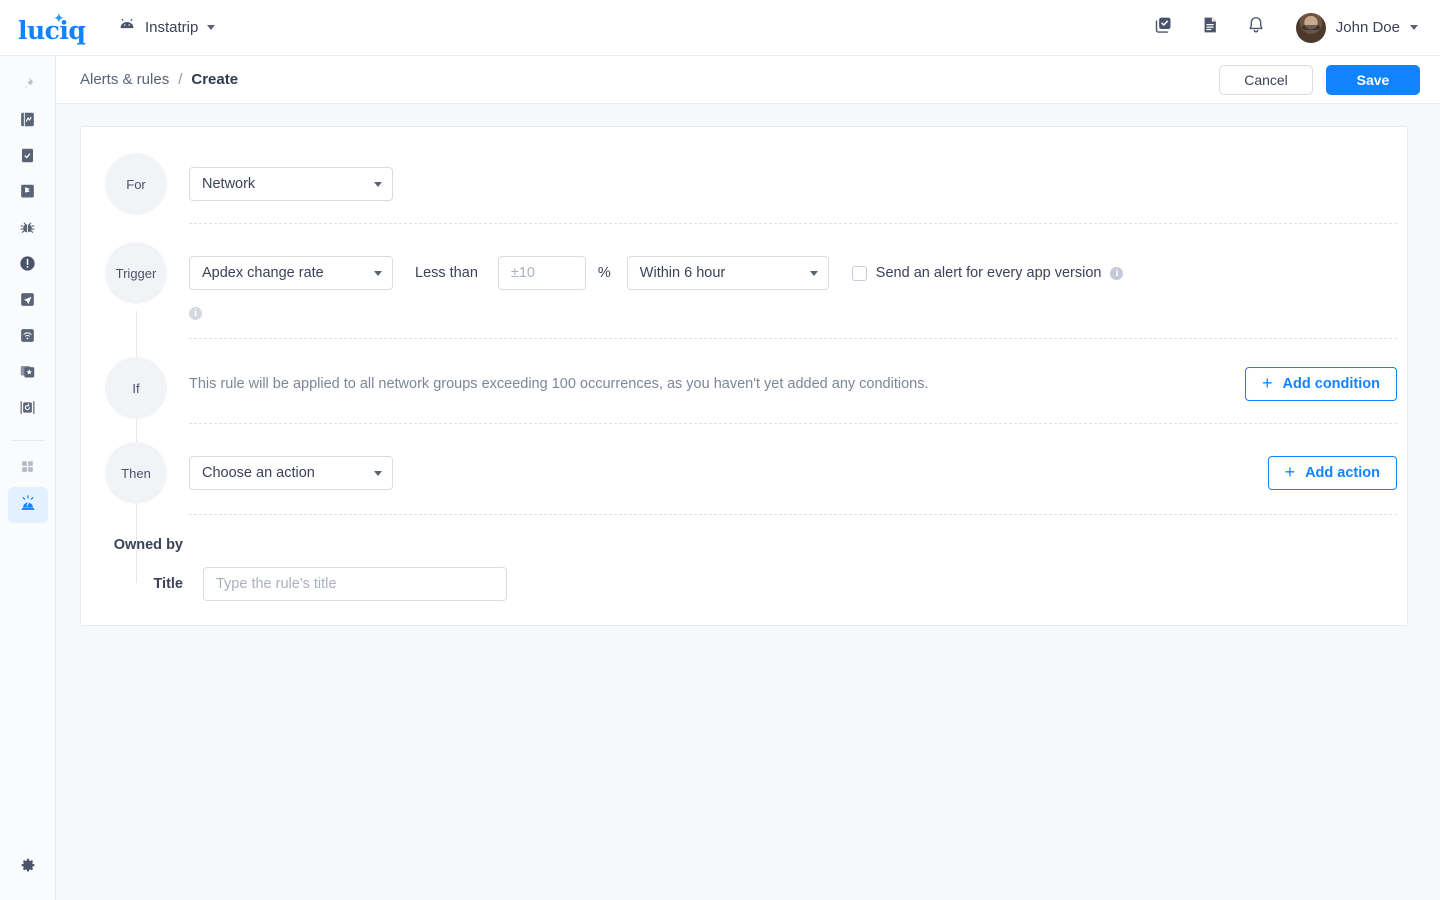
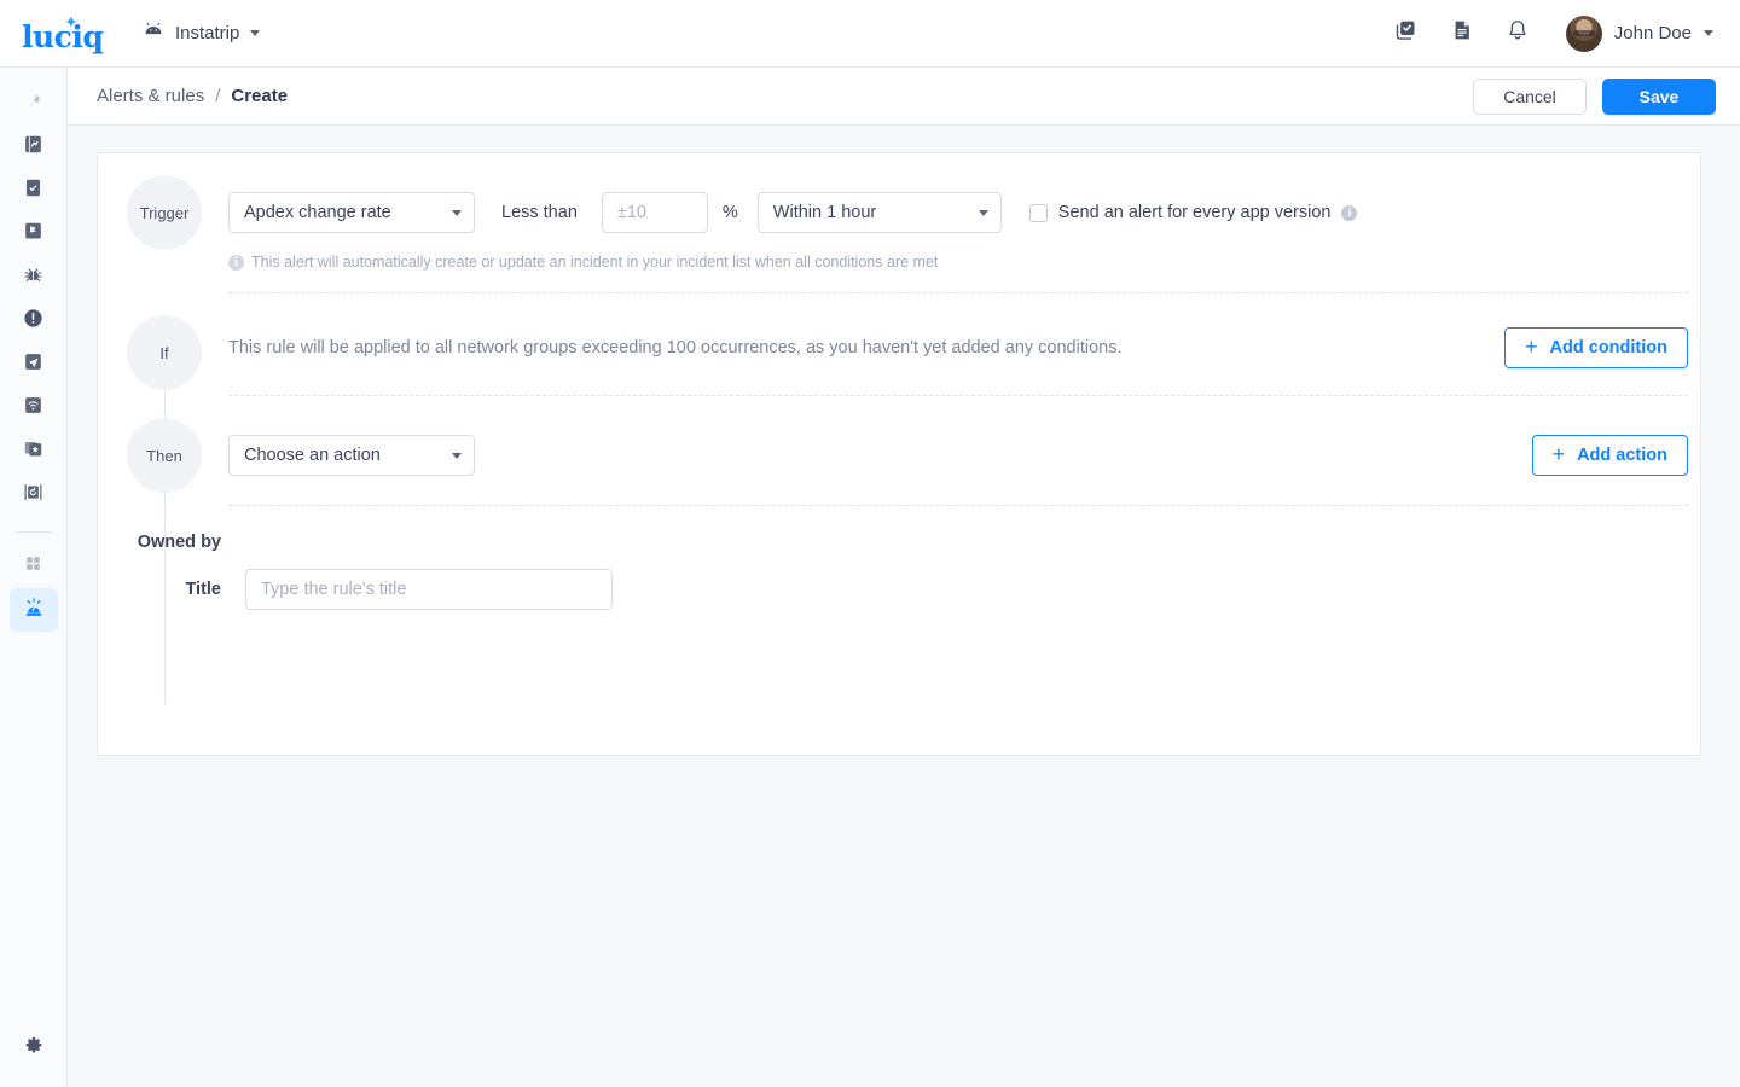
  luciq
  ✦
  Instatrip
  John Doe
  Alerts & rules
  /
  Create
  Cancel
  Save
- For
- Network
  Trigger
  Apdex change rate
  Less than
  ±10
  %
- Within 6 hour
+ Within 1 hour
  Send an alert for every app version
  i
  i
+ This alert will automatically create or update an incident in your incident list when all conditions are met
  If
  This rule will be applied to all network groups exceeding 100 occurrences, as you haven't yet added any conditions.
  +
  Add condition
  Then
  Choose an action
  +
  Add action
  Owned by
  Title
  Type the rule's title
